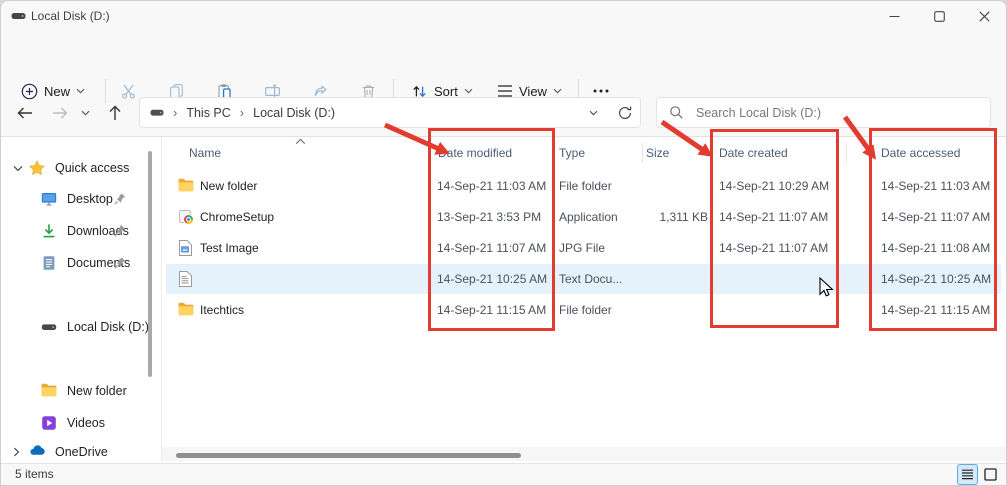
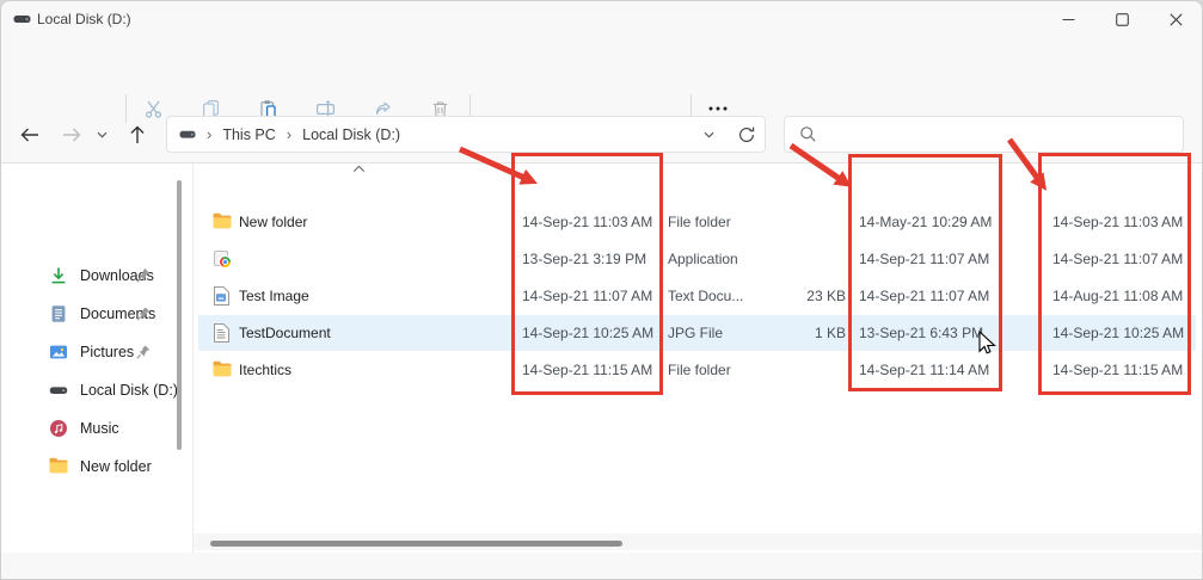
  Local Disk (D:)
- New
- Sort
- View
  ›
  This PC
  ›
  Local Disk (D:)
- Search Local Disk (D:)
- Quick access
- Desktop
  Downloas
  Documes
+ Pictures
  Local Disk (D:)
+ Music
  New folder
- Videos
- OneDrive
- Name
- Date modified
- Type
- Size
- Date created
- Date accessed
  New folder
  14-Sep-21 11:03 AM
  File folder
- 14-Sep-21 10:29 AM
+ 14-May-21 10:29 AM
  14-Sep-21 11:03 AM
- ChromeSetup
- 13-Sep-21 3:53 PM
+ 13-Sep-21 3:19 PM
  Application
- 1,311 KB
  14-Sep-21 11:07 AM
  14-Sep-21 11:07 AM
  Test Image
  14-Sep-21 11:07 AM
- JPG File
+ Text Docu...
+ 23 KB
  14-Sep-21 11:07 AM
- 14-Sep-21 11:08 AM
+ 14-Aug-21 11:08 AM
+ TestDocument
  14-Sep-21 10:25 AM
- Text Docu...
+ JPG File
+ 1 KB
+ 13-Sep-21 6:43 PM
  14-Sep-21 10:25 AM
  Itechtics
  14-Sep-21 11:15 AM
  File folder
+ 14-Sep-21 11:14 AM
  14-Sep-21 11:15 AM
- 5 items
